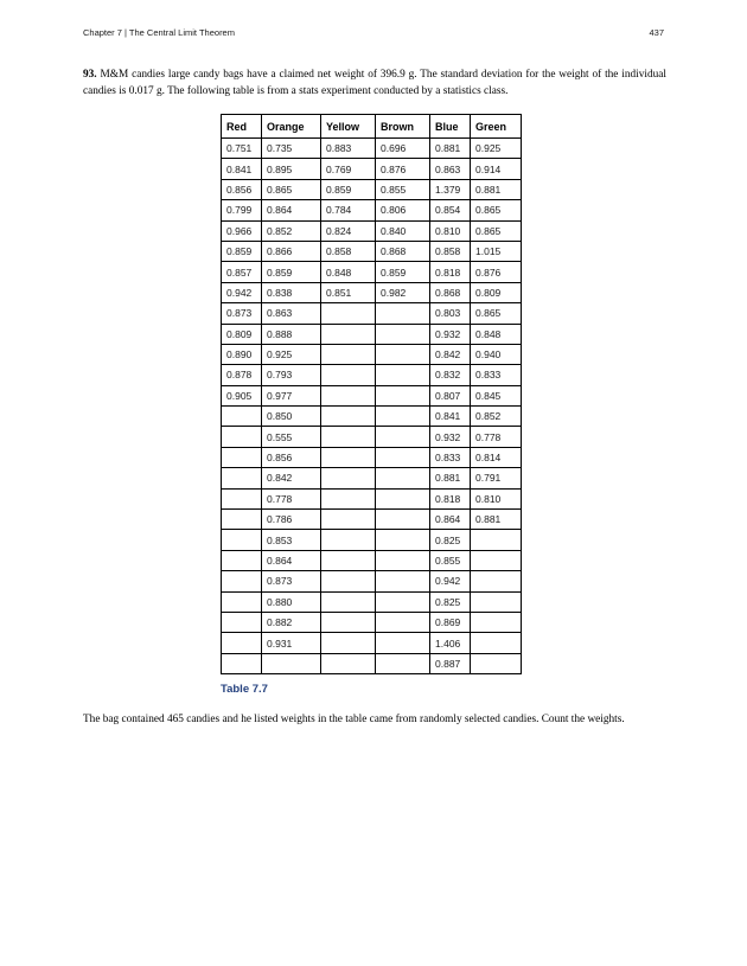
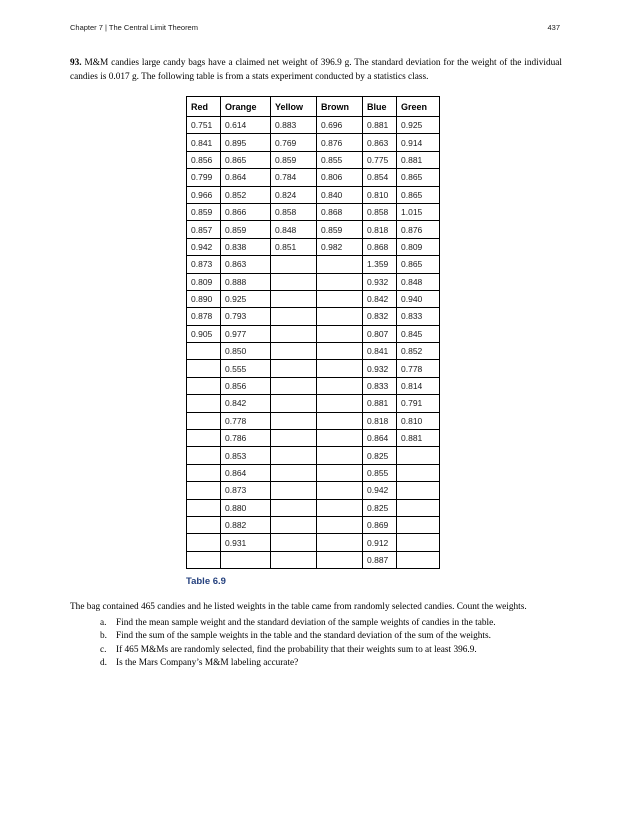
  Chapter 7 | The Central Limit Theorem
  437
  93. M&M candies large candy bags have a claimed net weight of 396.9 g. The standard deviation for the weight of the individual candies is 0.017 g. The following table is from a stats experiment conducted by a statistics class.
  Red	Orange	Yellow	Brown	Blue	Green
- 0.751	0.735	0.883	0.696	0.881	0.925
+ 0.751	0.614	0.883	0.696	0.881	0.925
  0.841	0.895	0.769	0.876	0.863	0.914
- 0.856	0.865	0.859	0.855	1.379	0.881
+ 0.856	0.865	0.859	0.855	0.775	0.881
  0.799	0.864	0.784	0.806	0.854	0.865
  0.966	0.852	0.824	0.840	0.810	0.865
  0.859	0.866	0.858	0.868	0.858	1.015
  0.857	0.859	0.848	0.859	0.818	0.876
  0.942	0.838	0.851	0.982	0.868	0.809
- 0.873	0.863			0.803	0.865
+ 0.873	0.863			1.359	0.865
  0.809	0.888			0.932	0.848
  0.890	0.925			0.842	0.940
  0.878	0.793			0.832	0.833
  0.905	0.977			0.807	0.845
  	0.850			0.841	0.852
  	0.555			0.932	0.778
  	0.856			0.833	0.814
  	0.842			0.881	0.791
  	0.778			0.818	0.810
  	0.786			0.864	0.881
  	0.853			0.825
  	0.864			0.855
  	0.873			0.942
  	0.880			0.825
  	0.882			0.869
- 	0.931			1.406
+ 	0.931			0.912
  				0.887
- Table 7.7
+ Table 6.9
  The bag contained 465 candies and he listed weights in the table came from randomly selected candies. Count the weights.
+ a.
+ Find the mean sample weight and the standard deviation of the sample weights of candies in the table.
+ b.
+ Find the sum of the sample weights in the table and the standard deviation of the sum of the weights.
+ c.
+ If 465 M&Ms are randomly selected, find the probability that their weights sum to at least 396.9.
+ d.
+ Is the Mars Company’s M&M labeling accurate?
